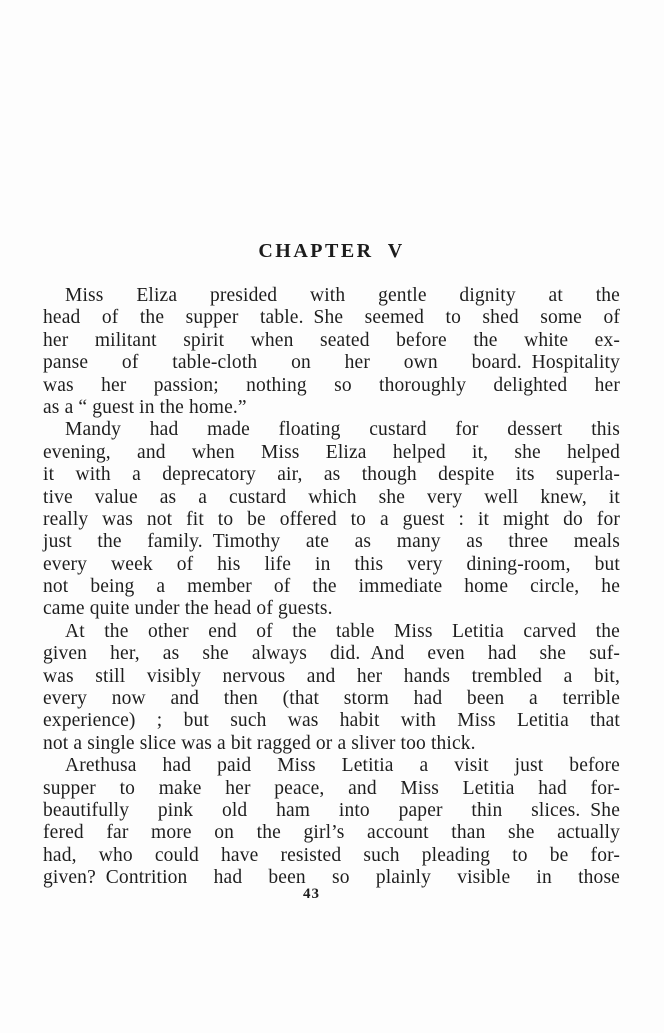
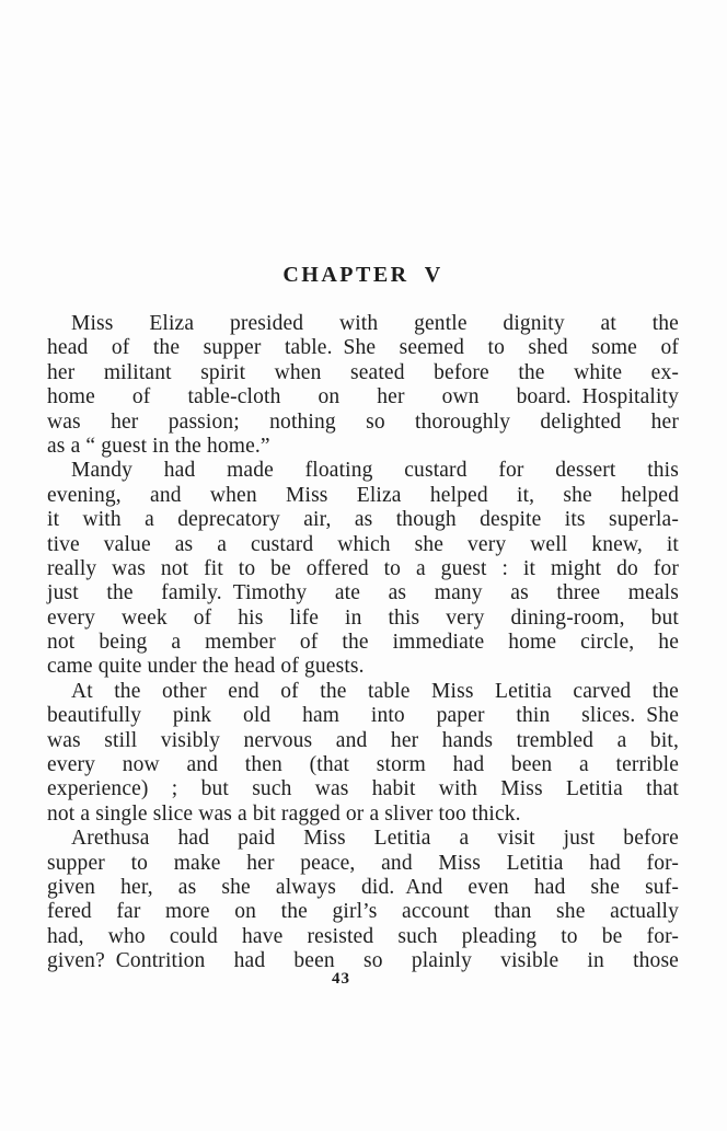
  CHAPTER V
  Miss Eliza presided with gentle dignity at the
  head of the supper table. She seemed to shed some of
  her militant spirit when seated before the white ex-
- panse of table-cloth on her own board. Hospitality
+ home of table-cloth on her own board. Hospitality
  was her passion; nothing so thoroughly delighted her
  as a “ guest in the home.”
  Mandy had made floating custard for dessert this
  evening, and when Miss Eliza helped it, she helped
  it with a deprecatory air, as though despite its superla-
  tive value as a custard which she very well knew, it
  really was not fit to be offered to a guest : it might do for
  just the family. Timothy ate as many as three meals
  every week of his life in this very dining-room, but
  not being a member of the immediate home circle, he
  came quite under the head of guests.
  At the other end of the table Miss Letitia carved the
- given her, as she always did. And even had she suf-
+ beautifully pink old ham into paper thin slices. She
  was still visibly nervous and her hands trembled a bit,
  every now and then (that storm had been a terrible
  experience) ; but such was habit with Miss Letitia that
  not a single slice was a bit ragged or a sliver too thick.
  Arethusa had paid Miss Letitia a visit just before
  supper to make her peace, and Miss Letitia had for-
- beautifully pink old ham into paper thin slices. She
+ given her, as she always did. And even had she suf-
  fered far more on the girl’s account than she actually
  had, who could have resisted such pleading to be for-
  given? Contrition had been so plainly visible in those
  43
